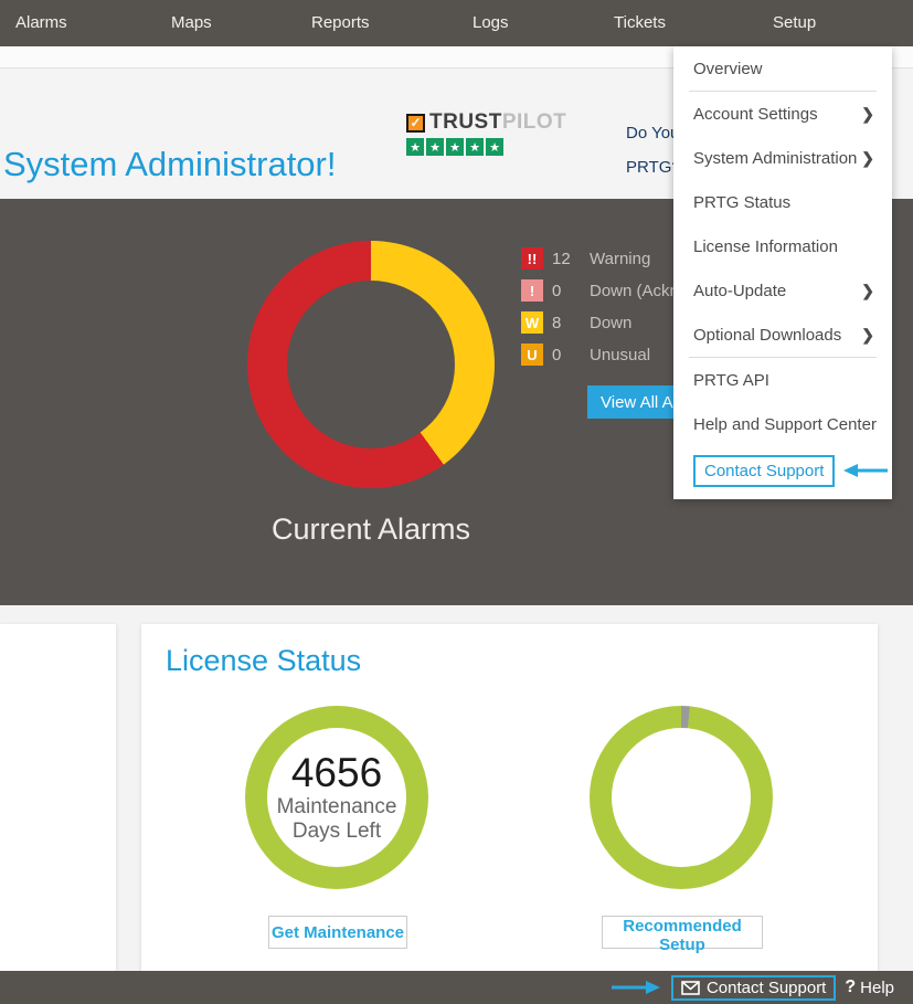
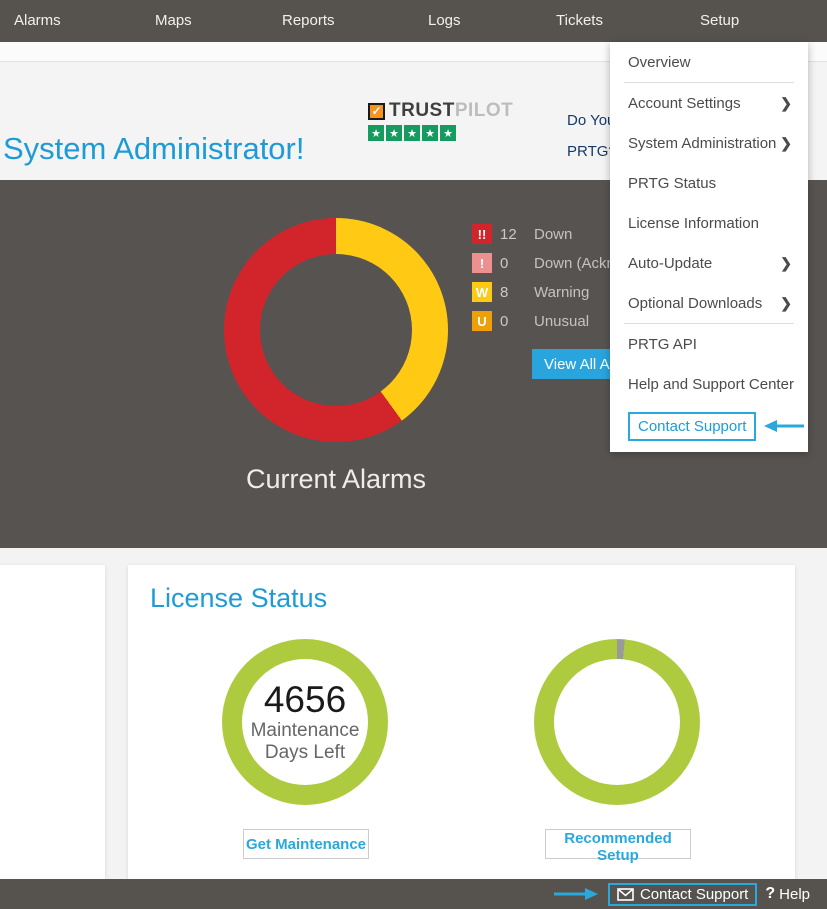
  Alarms
  Maps
  Reports
  Logs
  Tickets
  Setup
  System Administrator!
  ✓
  TRUSTPILOT
  ★
  ★
  ★
  ★
  ★
  Do Yo
  PRTG
  Current Alarms
  !!
  12
- Warning
+ Down
  !
  0
  W
  8
- Down
+ Warning
  U
  0
  Unusual
  License Status
  4656
  Maintenance
  Days Left
  Get Maintenance
  Recommended Setup
  Overview
  Account Settings
  ❯
  System Administration
  ❯
  PRTG Status
  License Information
  Auto-Update
  ❯
  Optional Downloads
  ❯
  PRTG API
  Help and Support Center
  Contact Support
  Contact Support
  ?
  Help
